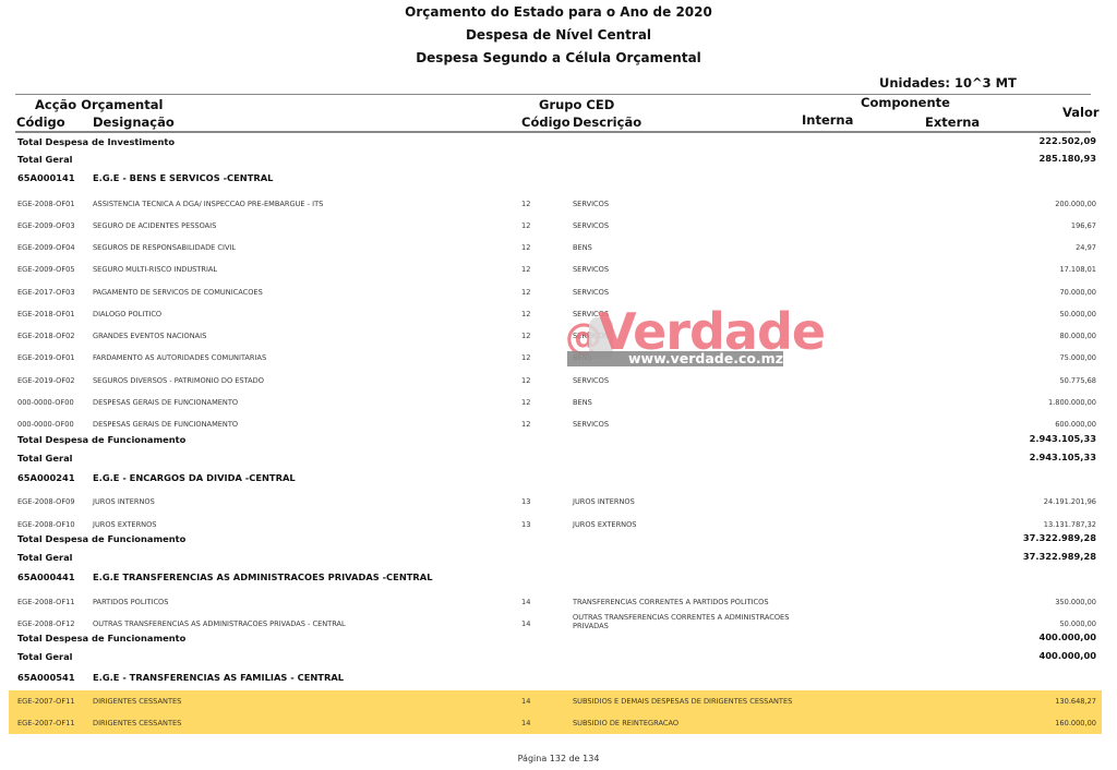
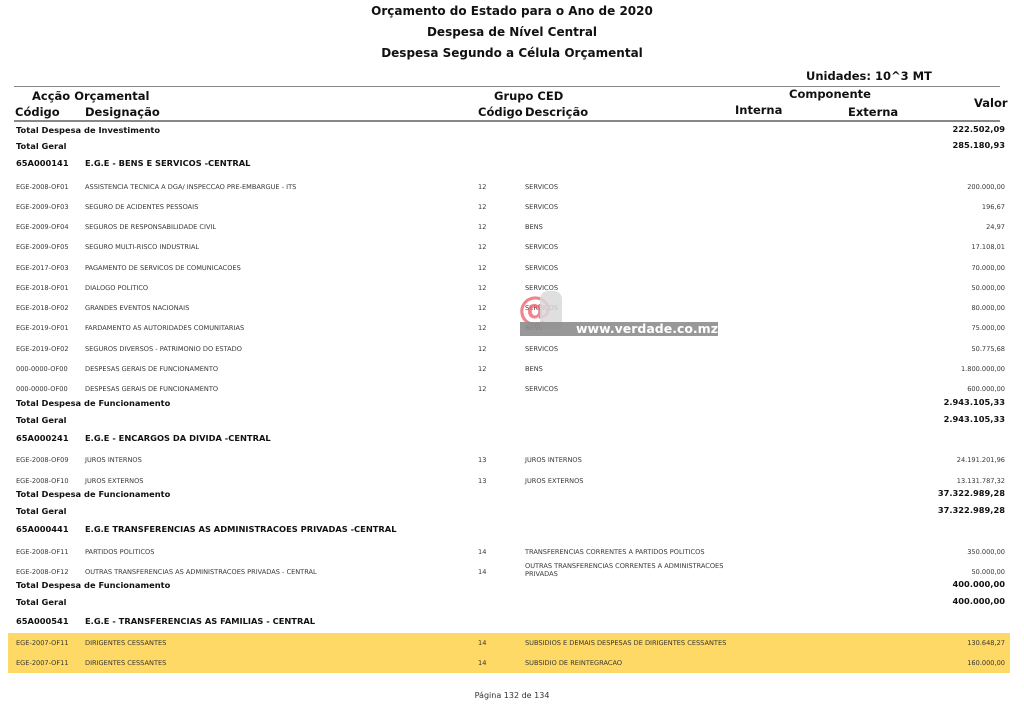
  Orçamento do Estado para o Ano de 2020
  Despesa de Nível Central
  Despesa Segundo a Célula Orçamental
  Unidades: 10^3 MT
  Acção Orçamental
  Código
  Designação
  Grupo CED
  Código
  Descrição
  Componente
  Interna
  Externa
  Valor
  Total Despesa de Investimento
  222.502,09
  Total Geral
  285.180,93
  65A000141
  E.G.E - BENS E SERVICOS -CENTRAL
  EGE-2008-OF01
  ASSISTENCIA TECNICA A DGA/ INSPECCAO PRE-EMBARGUE - ITS
  12
  SERVICOS
  200.000,00
  EGE-2009-OF03
  SEGURO DE ACIDENTES PESSOAIS
  12
  SERVICOS
  196,67
  EGE-2009-OF04
  SEGUROS DE RESPONSABILIDADE CIVIL
  12
  BENS
  24,97
  EGE-2009-OF05
  SEGURO MULTI-RISCO INDUSTRIAL
  12
  SERVICOS
  17.108,01
  EGE-2017-OF03
  PAGAMENTO DE SERVICOS DE COMUNICACOES
  12
  SERVICOS
  70.000,00
  EGE-2018-OF01
  DIALOGO POLITICO
  12
  SERVICOS
  50.000,00
  EGE-2018-OF02
  GRANDES EVENTOS NACIONAIS
  12
  SERVICOS
  80.000,00
  EGE-2019-OF01
  FARDAMENTO AS AUTORIDADES COMUNITARIAS
  12
  75.000,00
  EGE-2019-OF02
  SEGUROS DIVERSOS - PATRIMONIO DO ESTADO
  12
  SERVICOS
  50.775,68
  000-0000-OF00
  DESPESAS GERAIS DE FUNCIONAMENTO
  12
  BENS
  1.800.000,00
  000-0000-OF00
  DESPESAS GERAIS DE FUNCIONAMENTO
  12
  SERVICOS
  600.000,00
  Total Despesa de Funcionamento
  2.943.105,33
  Total Geral
  2.943.105,33
  65A000241
  E.G.E - ENCARGOS DA DIVIDA -CENTRAL
  EGE-2008-OF09
  JUROS INTERNOS
  13
  JUROS INTERNOS
  24.191.201,96
  EGE-2008-OF10
  JUROS EXTERNOS
  13
  JUROS EXTERNOS
  13.131.787,32
  Total Despesa de Funcionamento
  37.322.989,28
  Total Geral
  37.322.989,28
  65A000441
  E.G.E TRANSFERENCIAS AS ADMINISTRACOES PRIVADAS -CENTRAL
  EGE-2008-OF11
  PARTIDOS POLITICOS
  14
  TRANSFERENCIAS CORRENTES A PARTIDOS POLITICOS
  350.000,00
  EGE-2008-OF12
  OUTRAS TRANSFERENCIAS AS ADMINISTRACOES PRIVADAS - CENTRAL
  14
  OUTRAS TRANSFERENCIAS CORRENTES A ADMINISTRACOES
  PRIVADAS
  50.000,00
  Total Despesa de Funcionamento
  400.000,00
  Total Geral
  400.000,00
  65A000541
  E.G.E - TRANSFERENCIAS AS FAMILIAS - CENTRAL
  EGE-2007-OF11
  DIRIGENTES CESSANTES
  14
  SUBSIDIOS E DEMAIS DESPESAS DE DIRIGENTES CESSANTES
  130.648,27
  EGE-2007-OF11
  DIRIGENTES CESSANTES
  14
  SUBSIDIO DE REINTEGRACAO
  160.000,00
  @
- Verdade
  www.verdade.co.mz
  Página 132 de 134
